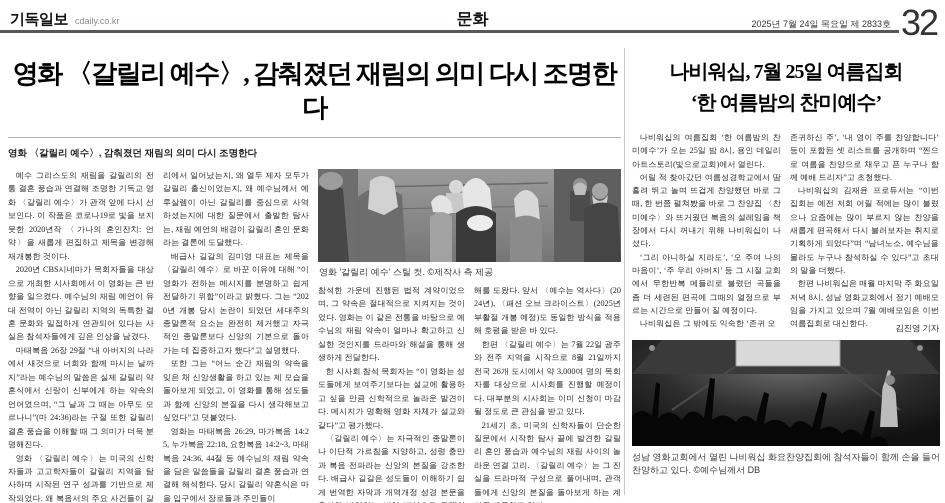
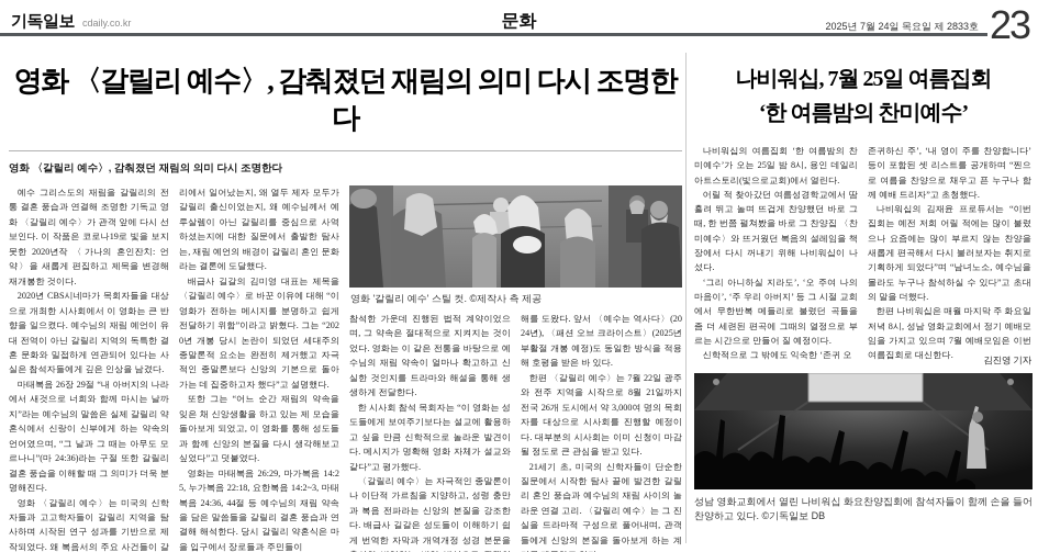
  기독일보 cdaily.co.kr
  문화
  2025년 7월 24일 목요일 제 2833호
- 32
+ 23
  영화 〈갈릴리 예수〉, 감춰졌던 재림의 의미 다시 조명한다
  영화 〈갈릴리 예수〉, 감춰졌던 재림의 의미 다시 조명한다
  예수 그리스도의 재림을 갈릴리의 전통 결혼 풍습과 연결해 조명한 기독교 영화 〈갈릴리 예수〉가 관객 앞에 다시 선보인다. 이 작품은 코로나19로 빛을 보지 못한 2020년작 〈가나의 혼인잔치: 언약〉을 새롭게 편집하고 제목을 변경해 재개봉한 것이다.
  2020년 CBS시네마가 목회자들을 대상으로 개최한 시사회에서 이 영화는 큰 반향을 일으켰다. 예수님의 재림 예언이 유대 전역이 아닌 갈릴리 지역의 독특한 결혼 문화와 밀접하게 연관되어 있다는 사실은 참석자들에게 깊은 인상을 남겼다.
  마태복음 26장 29절 “내 아버지의 나라에서 새것으로 너희와 함께 마시는 날까지”라는 예수님의 말씀은 실제 갈릴리 약혼식에서 신랑이 신부에게 하는 약속의 언어였으며, “그 날과 그 때는 아무도 모르나니”(마 24:36)라는 구절 또한 갈릴리 결혼 풍습을 이해할 때 그 의미가 더욱 분명해진다.
  영화 〈갈릴리 예수〉는 미국의 신학자들과 고고학자들이 갈릴리 지역을 탐사하며 시작된 연구 성과를 기반으로 제작되었다. 왜 복음서의 주요 사건들이 갈
  리에서 일어났는지, 왜 열두 제자 모두가 갈릴리 출신이었는지, 왜 예수님께서 예루살렘이 아닌 갈릴리를 중심으로 사역하셨는지에 대한 질문에서 출발한 탐사는, 재림 예언의 배경이 갈릴리 혼인 문화라는 결론에 도달했다.
  배급사 길갈의 김미영 대표는 제목을 〈갈릴리 예수〉로 바꾼 이유에 대해 “이 영화가 전하는 메시지를 분명하고 쉽게 전달하기 위함”이라고 밝혔다. 그는 “2020년 개봉 당시 논란이 되었던 세대주의 종말론적 요소는 완전히 제거했고 자극적인 종말론보다 신앙의 기본으로 돌아가는 데 집중하고자 했다”고 설명했다.
  또한 그는 “어느 순간 재림의 약속을 잊은 채 신앙생활을 하고 있는 제 모습을 돌아보게 되었고, 이 영화를 통해 성도들과 함께 신앙의 본질을 다시 생각해보고 싶었다”고 덧붙였다.
  영화는 마태복음 26:29, 마가복음 14:25, 누가복음 22:18, 요한복음 14:2~3, 마태복음 24:36, 44절 등 예수님의 재림 약속을 담은 말씀들을 갈릴리 결혼 풍습과 연결해 해석한다. 당시 갈릴리 약혼식은 마을 입구에서 장로들과 주민들이
  영화 '갈릴리 예수' 스틸 컷. ©제작사 측 제공
  참석한 가운데 진행된 법적 계약이었으며, 그 약속은 절대적으로 지켜지는 것이었다. 영화는 이 같은 전통을 바탕으로 예수님의 재림 약속이 얼마나 확고하고 신실한 것인지를 드라마와 해설을 통해 생생하게 전달한다.
  한 시사회 참석 목회자는 “이 영화는 성도들에게 보여주기보다는 설교에 활용하고 싶을 만큼 신학적으로 놀라운 발견이다. 메시지가 명확해 영화 자체가 설교와 같다”고 평가했다.
  〈갈릴리 예수〉는 자극적인 종말론이나 이단적 가르침을 지양하고, 성령 충만과 복음 전파라는 신앙의 본질을 강조한다. 배급사 길갈은 성도들이 이해하기 쉽게 번역한 자막과 개역개정 성경 본문을
  해를 도왔다. 앞서 〈예수는 역사다〉(2024년), 〈패션 오브 크라이스트〉(2025년 부활절 개봉 예정)도 동일한 방식을 적용해 호평을 받은 바 있다.
  한편 〈갈릴리 예수〉는 7월 22일 광주와 전주 지역을 시작으로 8월 21일까지 전국 26개 도시에서 약 3,000여 명의 목회자를 대상으로 시사회를 진행할 예정이다. 대부분의 시사회는 이미 신청이 마감될 정도로 큰 관심을 받고 있다.
  21세기 초, 미국의 신학자들이 단순한 질문에서 시작한 탐사 끝에 발견한 갈릴리 혼인 풍습과 예수님의 재림 사이의 놀라운 연결 고리. 〈갈릴리 예수〉는 그 진실을 드라마적 구성으로 풀어내며, 관객들에게 신앙의 본질을 돌아보게 하는 계
  나비워십, 7월 25일 여름집회
  ‘한 여름밤의 찬미예수’
  나비워십의 여름집회 ‘한 여름밤의 찬미예수’가 오는 25일 밤 8시, 용인 데일리아트스토리(빛으로교회)에서 열린다.
  어릴 적 찾아갔던 여름성경학교에서 땀 흘려 뛰고 놀며 뜨겁게 찬양했던 바로 그 때, 한 번쯤 펼쳐봤을 바로 그 찬양집 〈찬미예수〉와 뜨거웠던 복음의 설레임을 책장에서 다시 꺼내기 위해 나비워십이 나섰다.
  ‘그리 아니하실 지라도’, ‘오 주여 나의 마음이’, ‘주 우리 아버지’ 등 그 시절 교회에서 무한반복 메들리로 불렸던 곡들을 좀 더 세련된 편곡에 그때의 열정으로 부르는 시간으로 만들어 질 예정이다.
- 나비워십은 그 밖에도 익숙한 ‘존귀 오
+ 신학적으로 그 밖에도 익숙한 ‘존귀 오
  존귀하신 주’, ‘내 영이 주를 찬양합니다’ 등이 포함된 셋 리스트를 공개하며 “찐으로 여름을 찬양으로 채우고 픈 누구나 함께 예배 드리자”고 초청했다.
  나비워십의 김재윤 프로듀서는 “이번 집회는 예전 저희 어릴 적에는 많이 불렸으나 요즘에는 많이 부르지 않는 찬양을 새롭게 편곡해서 다시 불러보자는 취지로 기획하게 되었다”며 “남녀노소, 예수님을 몰라도 누구나 참석하실 수 있다”고 초대의 말을 더했다.
  한편 나비워십은 매월 마지막 주 화요일 저녁 8시, 성남 영화교회에서 정기 예배모임을 가지고 있으며 7월 예배모임은 이번 여름집회로 대신한다.
  김진영 기자
- 성남 영화교회에서 열린 나비워십 화요찬양집회에 참석자들이 함께 손을 들어 찬양하고 있다. ©예수님께서 DB
+ 성남 영화교회에서 열린 나비워십 화요찬양집회에 참석자들이 함께 손을 들어 찬양하고 있다. ©기독일보 DB
